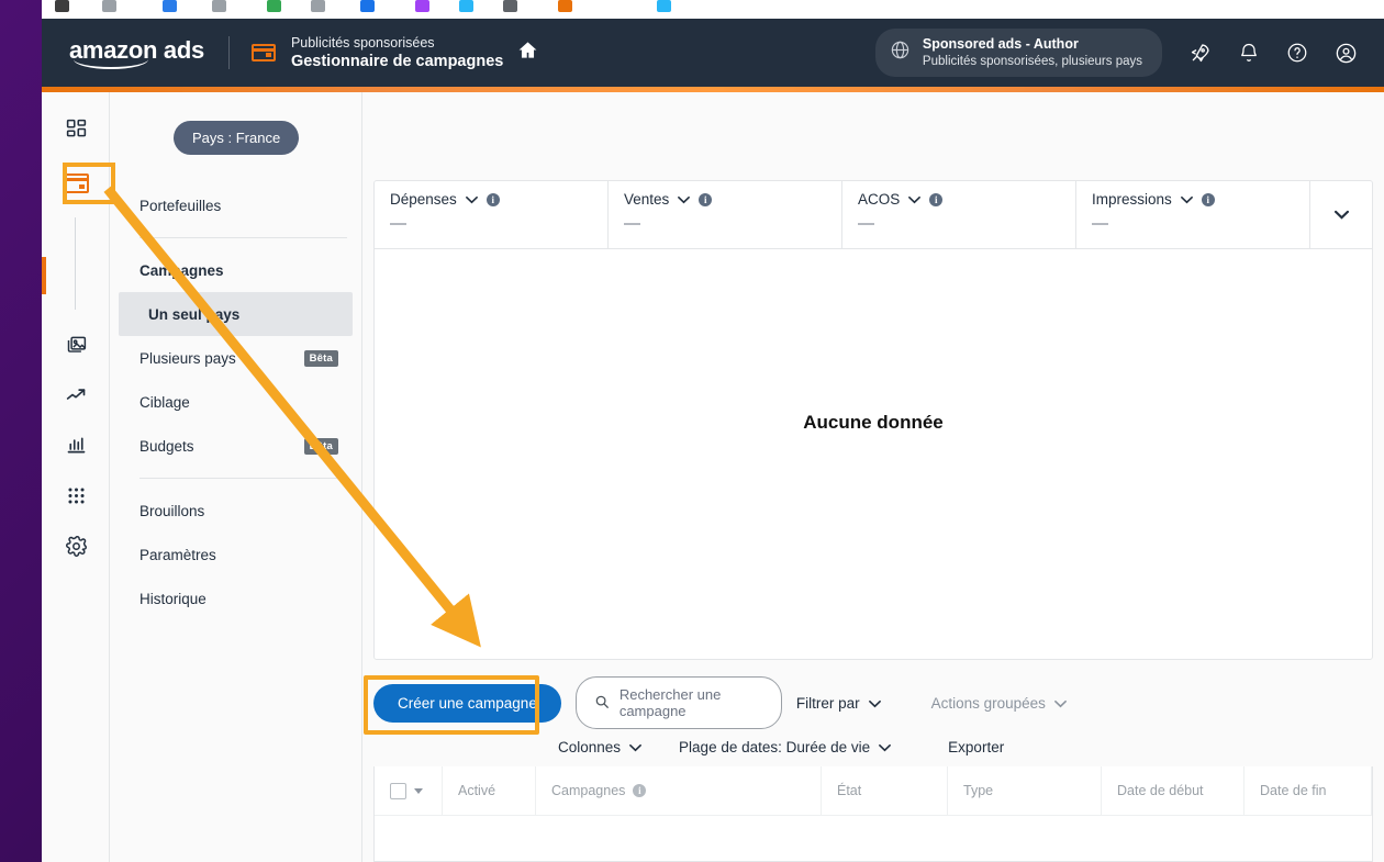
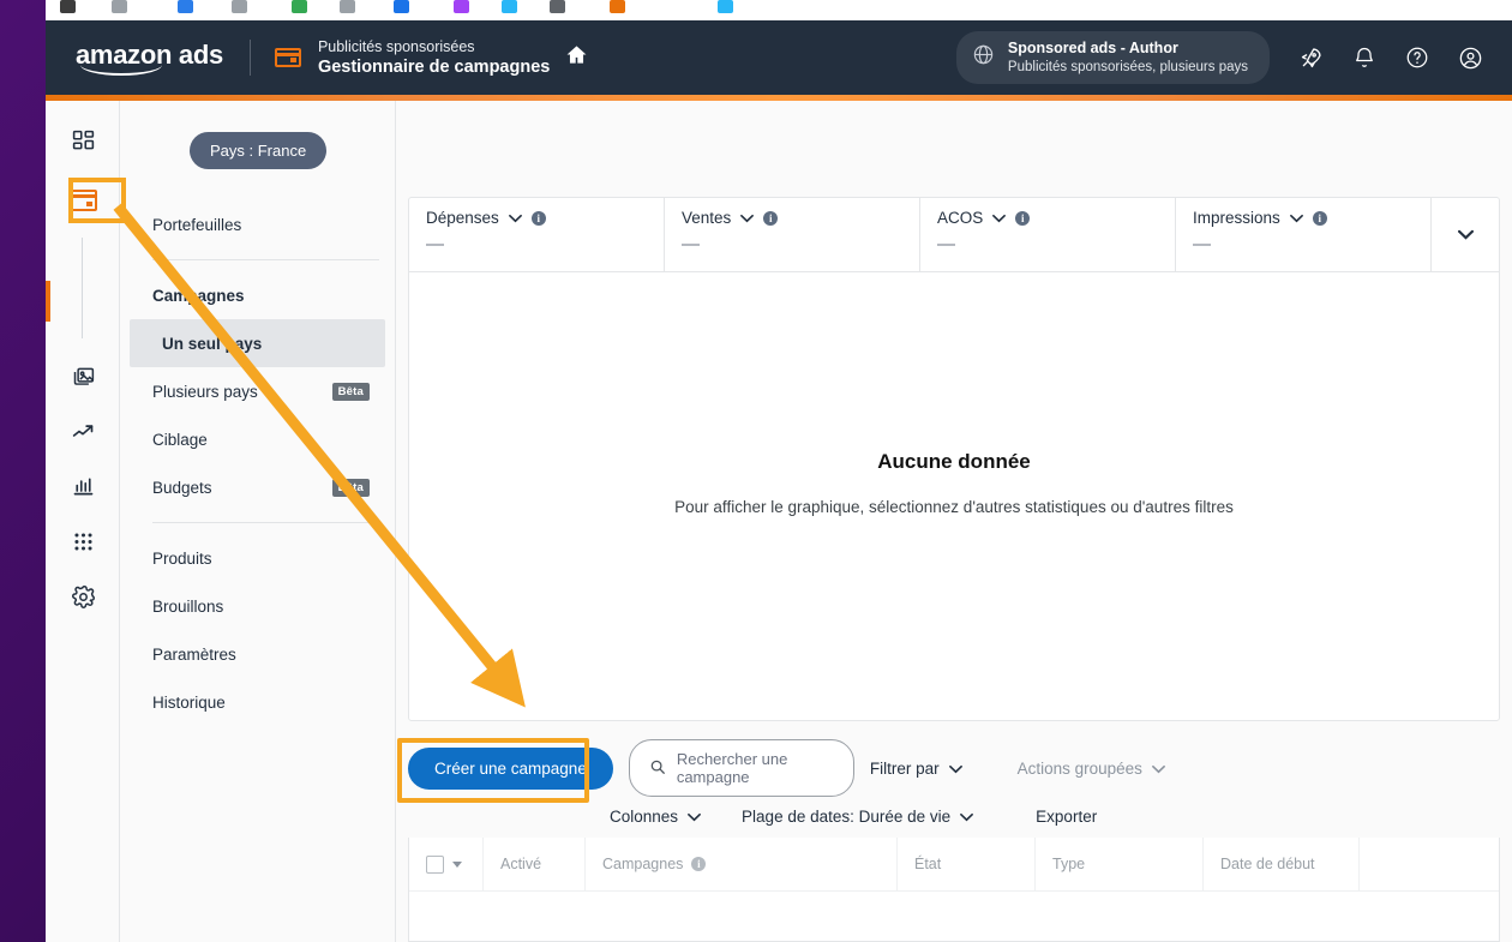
  amazon ads
  Publicités sponsorisées
  Gestionnaire de campagnes
  Sponsored ads - Author
  Publicités sponsorisées, plusieurs pays
  Pays : France
  Portefeuilles
  Camagnes
  Un seulays
  Plusieurs pays
  Bêta
  Ciblage
  Budgets
+ Produits
  Brouillons
  Paramètres
  Historique
  Dépenses
  i
  —
  Ventes
  i
  —
  ACOS
  i
  —
  Impressions
  i
  —
  Aucune donnée
+ Pour afficher le graphique, sélectionnez d'autres statistiques ou d'autres filtres
  Créer une campagne
  Rechercher une campagne
  Filtrer par
  Actions groupées
  Colonnes
  Plage de dates: Durée de vie
  Exporter
  Activé
  Campagnes
  i
  État
  Type
  Date de début
- Date de fin
